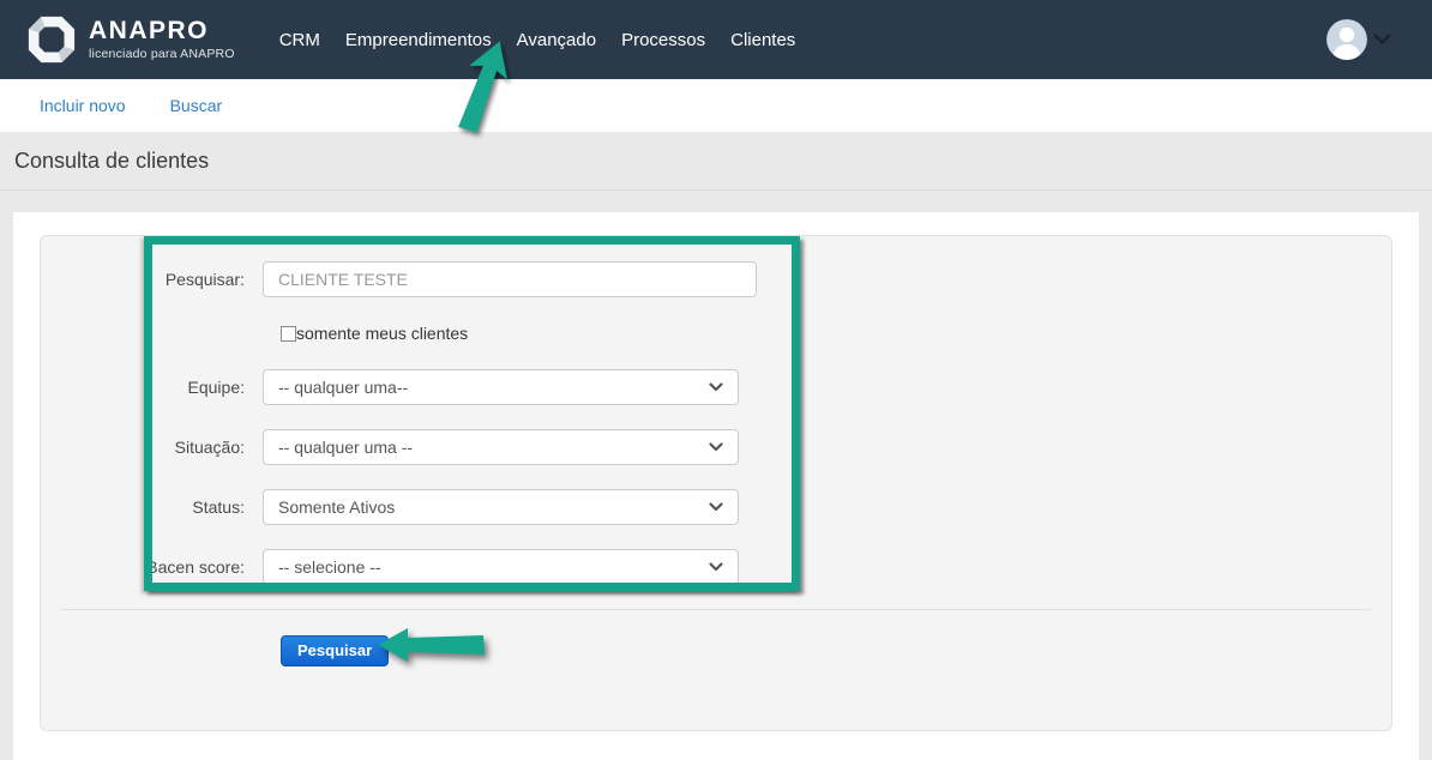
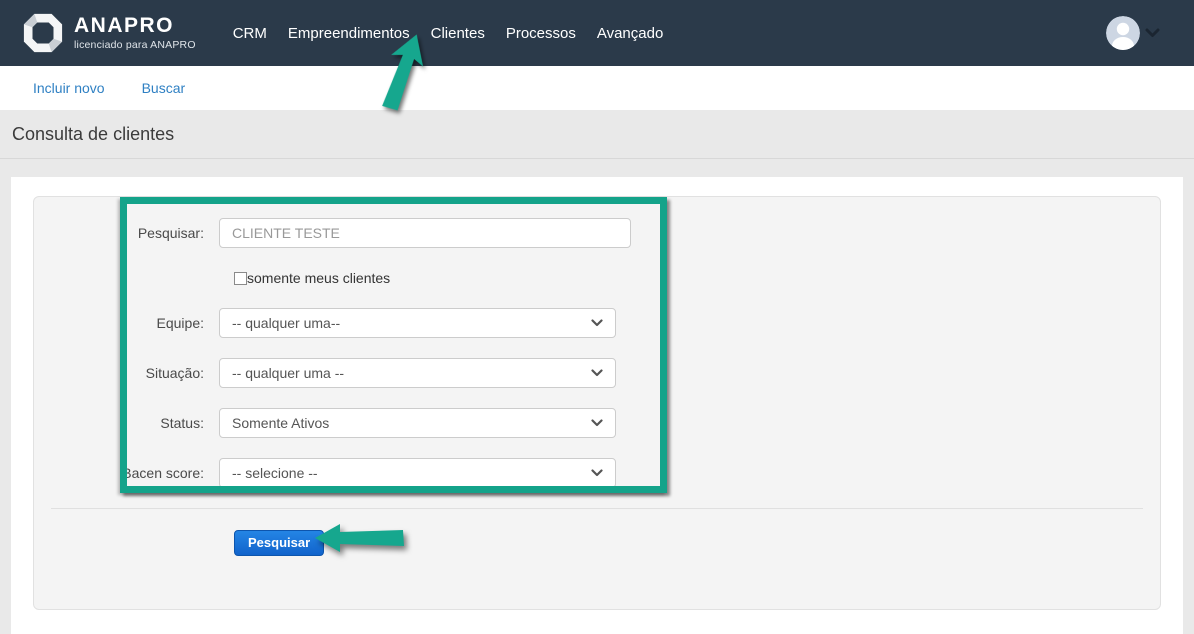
  ANAPRO
  licenciado para ANAPRO
  CRM
  Empreendimentos
- Avançado
+ Clientes
  Processos
- Clientes
+ Avançado
  Incluir novo
  Buscar
  Consulta de clientes
  Pesquisar:
  CLIENTE TESTE
  somente meus clientes
  Equipe:
  -- qualquer uma--
  Situação:
  -- qualquer uma --
  Status:
  Somente Ativos
  Bacen score:
  -- selecione --
  Pesquisar
